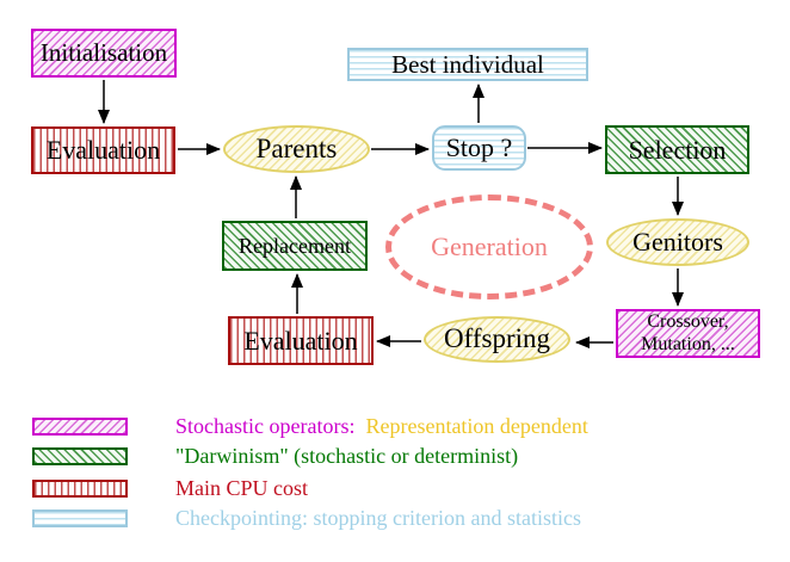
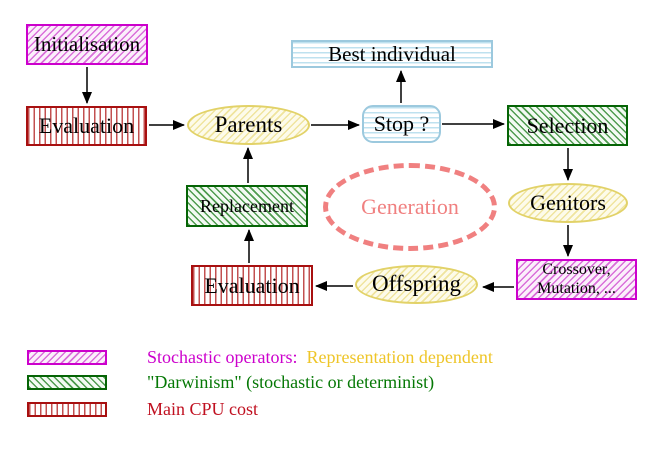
  Initialisation
  Evaluation
  Parents
  Best individual
  Stop ?
  Selection
  Genitors
  Crossover,
  Mutation, ...
  Offspring
  Evaluation
  Replacement
  Generation
  Stochastic operators: Representation dependent
  "Darwinism" (stochastic or determinist)
  Main CPU cost
- Checkpointing: stopping criterion and statistics
